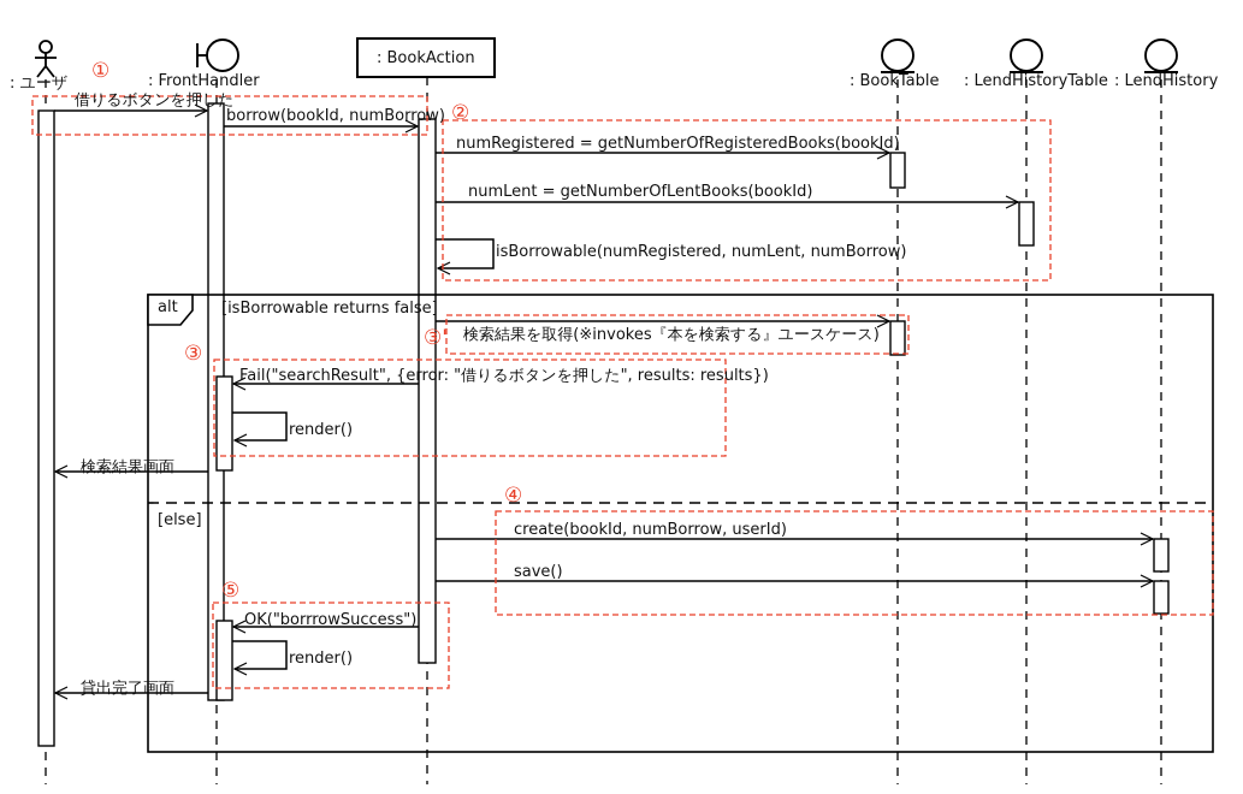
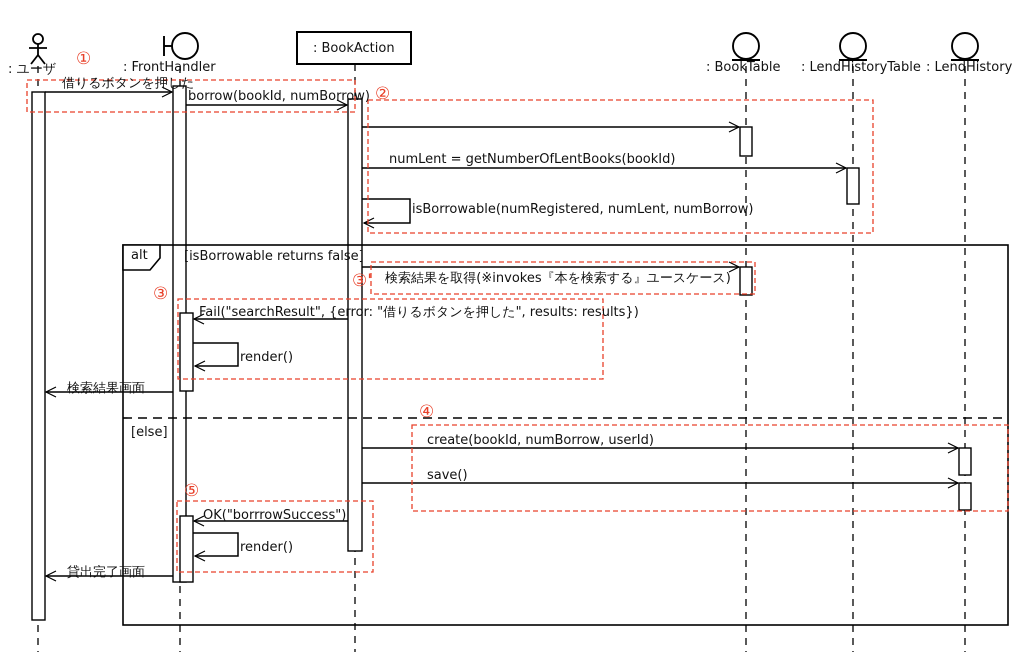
  : ユーザ
  : FrontHandler
  : BookAction
  : BookTable
  : LendHistoryTable
  : LendHistory
  alt
  [isBorrowable returns false]
  [else]
  借りるボタンを押した
  borrow(bookId, numBorrow)
- numRegistered = getNumberOfRegisteredBooks(bookId)
  numLent = getNumberOfLentBooks(bookId)
  isBorrowable(numRegistered, numLent, numBorrow)
  検索結果を取得(※invokes『本を検索する』ユースケース)
  Fail("searchResult", {error: "借りるボタンを押した", results: results})
  render()
  検索結果画面
  create(bookId, numBorrow, userId)
  save()
  OK("borrrowSuccess")
  render()
  貸出完了画面
  ①
  ②
  ③
  ③'
  ④
  ⑤
